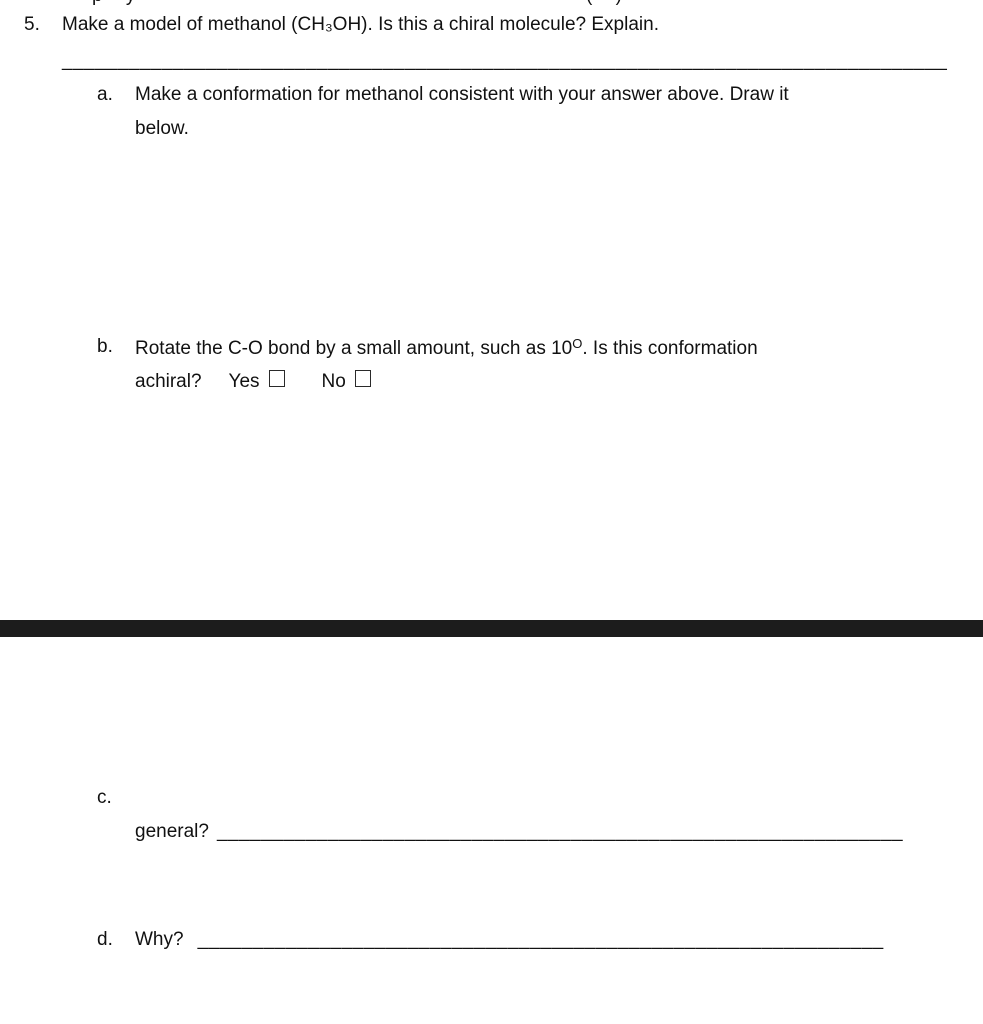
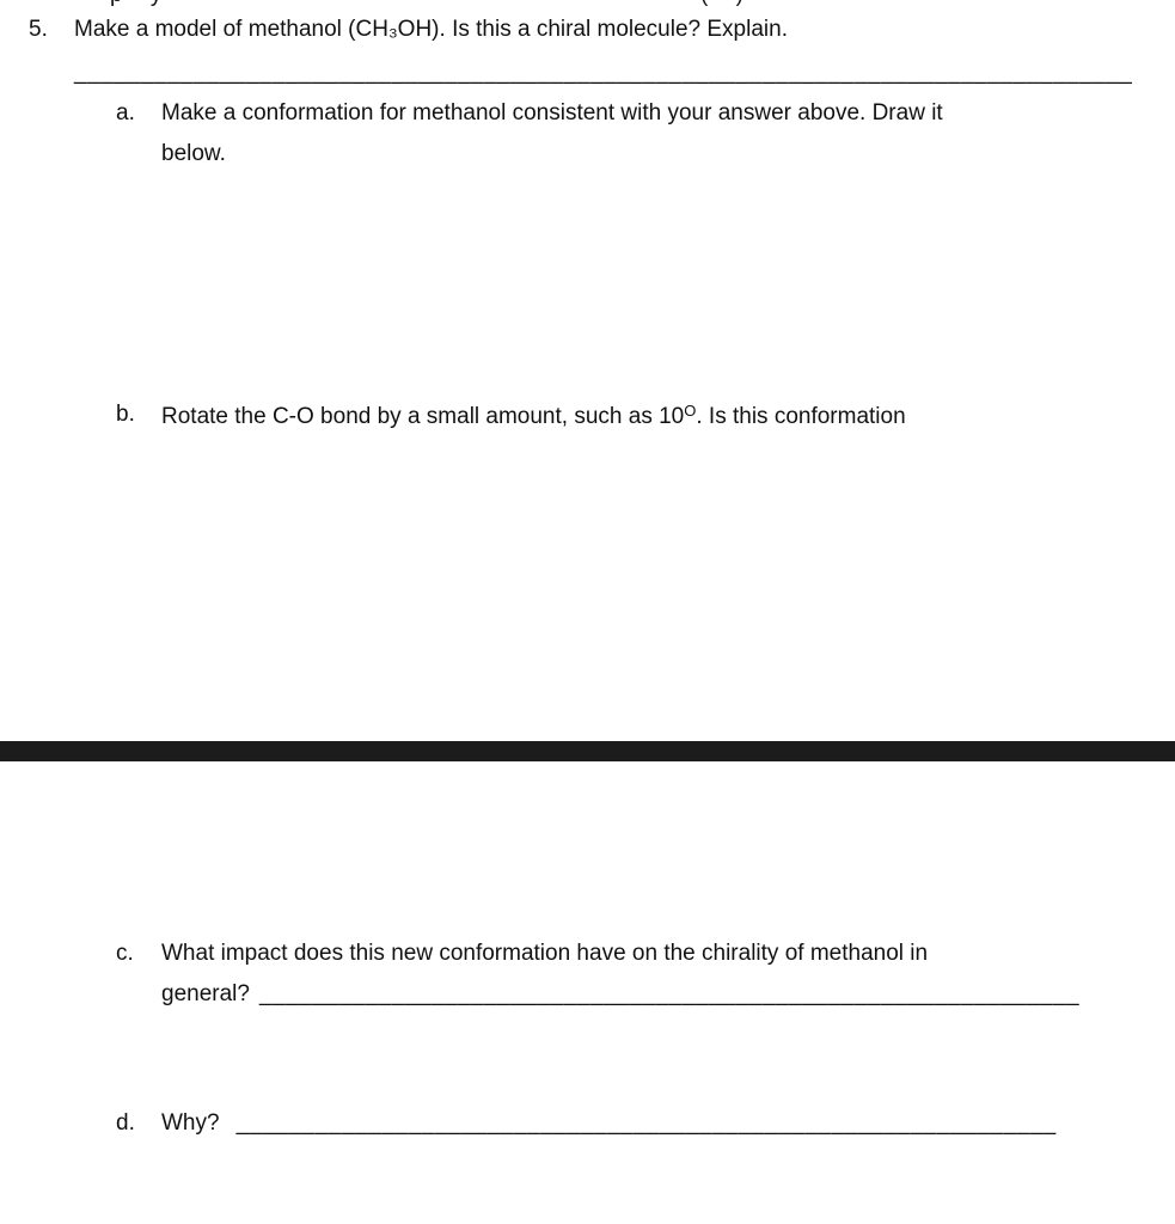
  5.
  Make a model of methanol (CH₃OH). Is this a chiral molecule? Explain.
  ________________________________________________________________________________
  a.
  Make a conformation for methanol consistent with your answer above. Draw it
  below.
  b.
  Rotate the C-O bond by a small amount, such as 10O. Is this conformation
- achiral?
- Yes
- No
  c.
+ What impact does this new conformation have on the chirality of methanol in
  general?
  ______________________________________________________________
  d.
  Why?
  ______________________________________________________________
